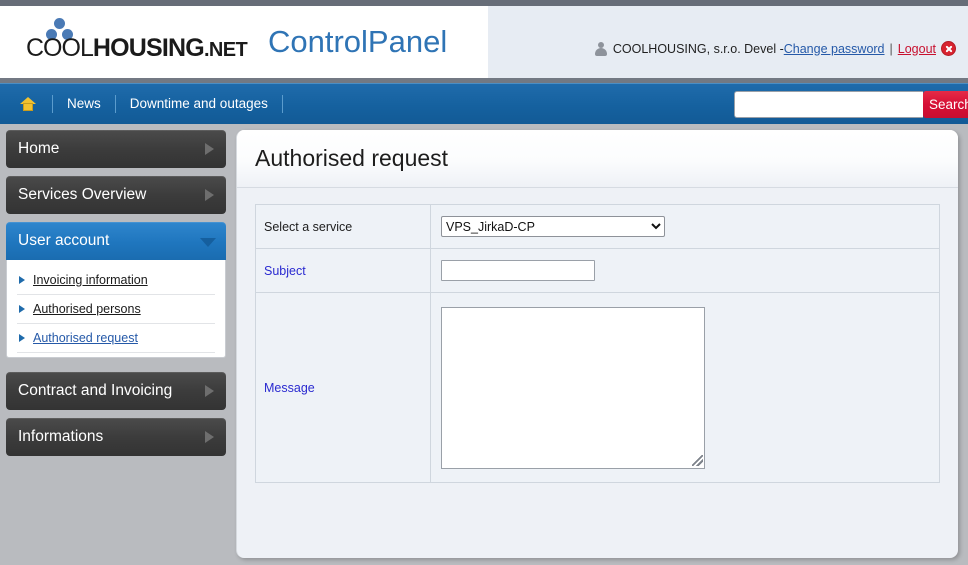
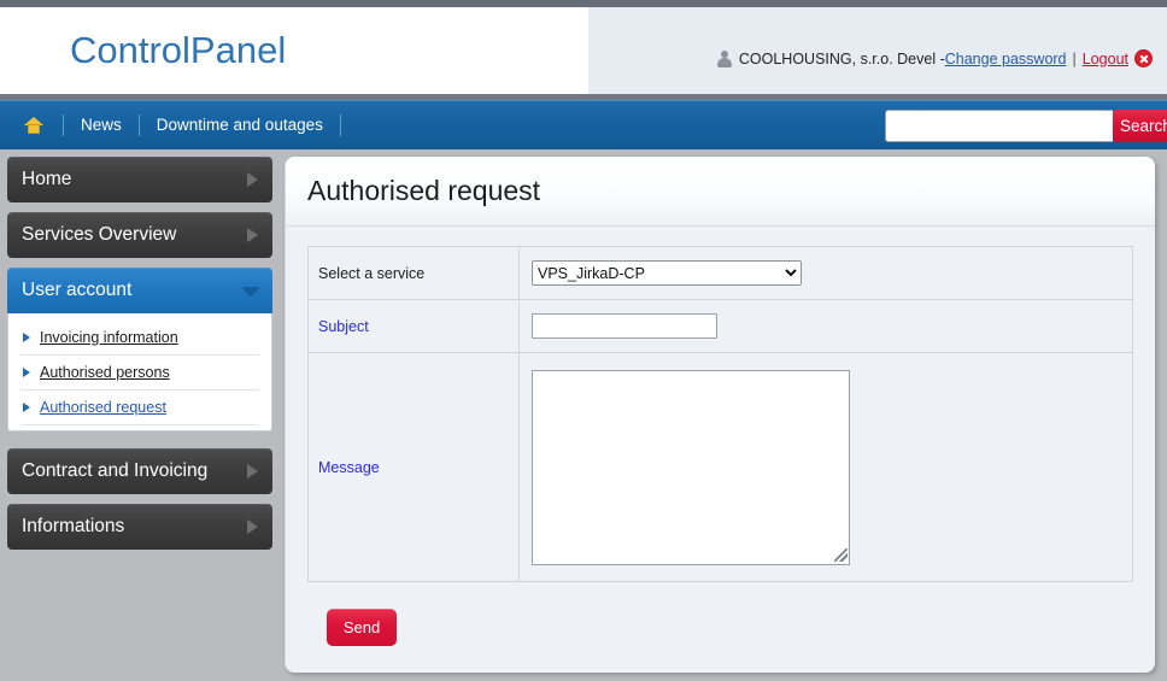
- COOLHOUSING.NET
  ControlPanel
  COOLHOUSING, s.r.o. Devel -
  Change password
  |
  Logout
  News
  Downtime and outages
  Searc
  Home
  Services Overview
  User account
  Invoicing information
  Authorised persons
  Authorised request
  Contract and Invoicing
  Informations
  Authorised request
  Select a service	VPS_JirkaD-CP
  Subject
  Message
+ Send
